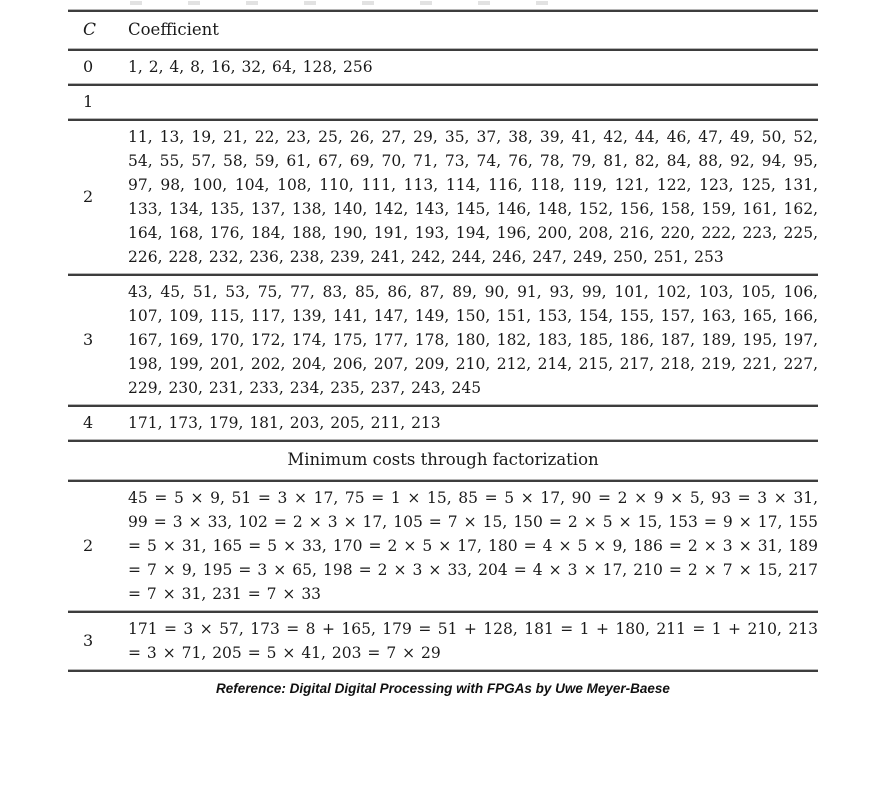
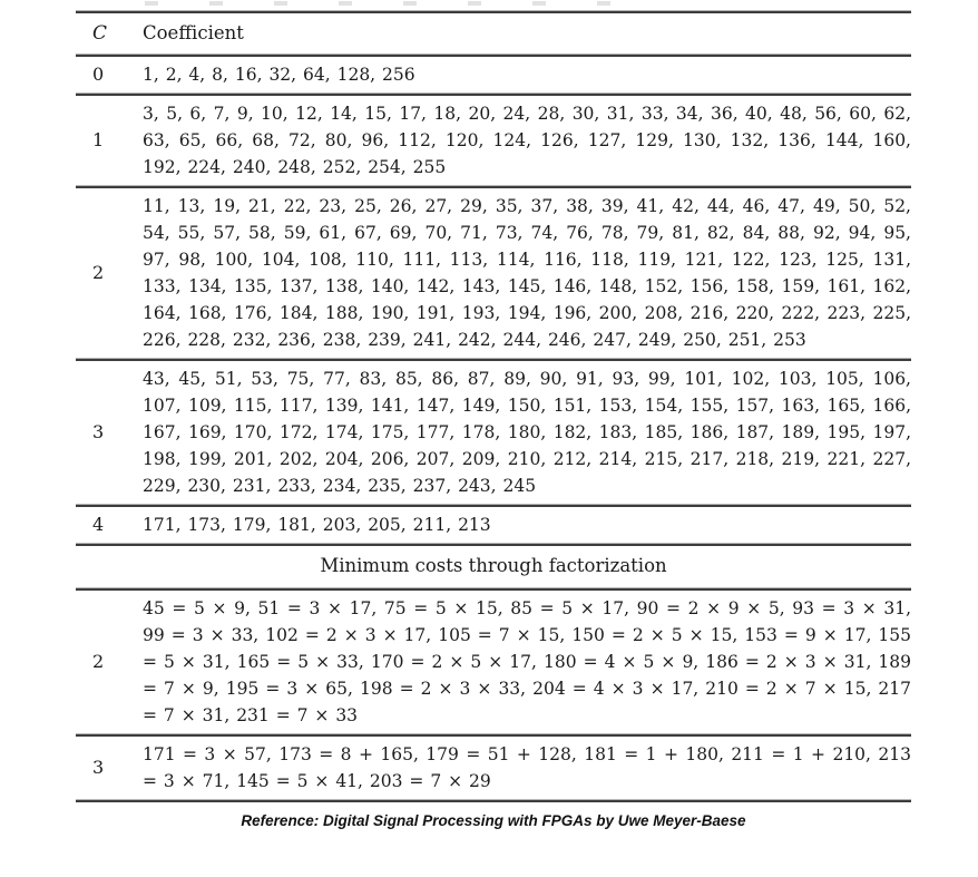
  C
  Coefficient
  0
  1, 2, 4, 8, 16, 32, 64, 128, 256
  1
+ 3, 5, 6, 7, 9, 10, 12, 14, 15, 17, 18, 20, 24, 28, 30, 31, 33, 34, 36, 40, 48, 56, 60, 62, 63, 65, 66, 68, 72, 80, 96, 112, 120, 124, 126, 127, 129, 130, 132, 136, 144, 160, 192, 224, 240, 248, 252, 254, 255
  2
  11, 13, 19, 21, 22, 23, 25, 26, 27, 29, 35, 37, 38, 39, 41, 42, 44, 46, 47, 49, 50, 52, 54, 55, 57, 58, 59, 61, 67, 69, 70, 71, 73, 74, 76, 78, 79, 81, 82, 84, 88, 92, 94, 95, 97, 98, 100, 104, 108, 110, 111, 113, 114, 116, 118, 119, 121, 122, 123, 125, 131, 133, 134, 135, 137, 138, 140, 142, 143, 145, 146, 148, 152, 156, 158, 159, 161, 162, 164, 168, 176, 184, 188, 190, 191, 193, 194, 196, 200, 208, 216, 220, 222, 223, 225, 226, 228, 232, 236, 238, 239, 241, 242, 244, 246, 247, 249, 250, 251, 253
  3
  43, 45, 51, 53, 75, 77, 83, 85, 86, 87, 89, 90, 91, 93, 99, 101, 102, 103, 105, 106, 107, 109, 115, 117, 139, 141, 147, 149, 150, 151, 153, 154, 155, 157, 163, 165, 166, 167, 169, 170, 172, 174, 175, 177, 178, 180, 182, 183, 185, 186, 187, 189, 195, 197, 198, 199, 201, 202, 204, 206, 207, 209, 210, 212, 214, 215, 217, 218, 219, 221, 227, 229, 230, 231, 233, 234, 235, 237, 243, 245
  4
  171, 173, 179, 181, 203, 205, 211, 213
  Minimum costs through factorization
  2
- 45 = 5 × 9, 51 = 3 × 17, 75 = 1 × 15, 85 = 5 × 17, 90 = 2 × 9 × 5, 93 = 3 × 31, 99 = 3 × 33, 102 = 2 × 3 × 17, 105 = 7 × 15, 150 = 2 × 5 × 15, 153 = 9 × 17, 155 = 5 × 31, 165 = 5 × 33, 170 = 2 × 5 × 17, 180 = 4 × 5 × 9, 186 = 2 × 3 × 31, 189 = 7 × 9, 195 = 3 × 65, 198 = 2 × 3 × 33, 204 = 4 × 3 × 17, 210 = 2 × 7 × 15, 217 = 7 × 31, 231 = 7 × 33
+ 45 = 5 × 9, 51 = 3 × 17, 75 = 5 × 15, 85 = 5 × 17, 90 = 2 × 9 × 5, 93 = 3 × 31, 99 = 3 × 33, 102 = 2 × 3 × 17, 105 = 7 × 15, 150 = 2 × 5 × 15, 153 = 9 × 17, 155 = 5 × 31, 165 = 5 × 33, 170 = 2 × 5 × 17, 180 = 4 × 5 × 9, 186 = 2 × 3 × 31, 189 = 7 × 9, 195 = 3 × 65, 198 = 2 × 3 × 33, 204 = 4 × 3 × 17, 210 = 2 × 7 × 15, 217 = 7 × 31, 231 = 7 × 33
  3
- 171 = 3 × 57, 173 = 8 + 165, 179 = 51 + 128, 181 = 1 + 180, 211 = 1 + 210, 213 = 3 × 71, 205 = 5 × 41, 203 = 7 × 29
+ 171 = 3 × 57, 173 = 8 + 165, 179 = 51 + 128, 181 = 1 + 180, 211 = 1 + 210, 213 = 3 × 71, 145 = 5 × 41, 203 = 7 × 29
- Reference: Digital Digital Processing with FPGAs by Uwe Meyer-Baese
+ Reference: Digital Signal Processing with FPGAs by Uwe Meyer-Baese
